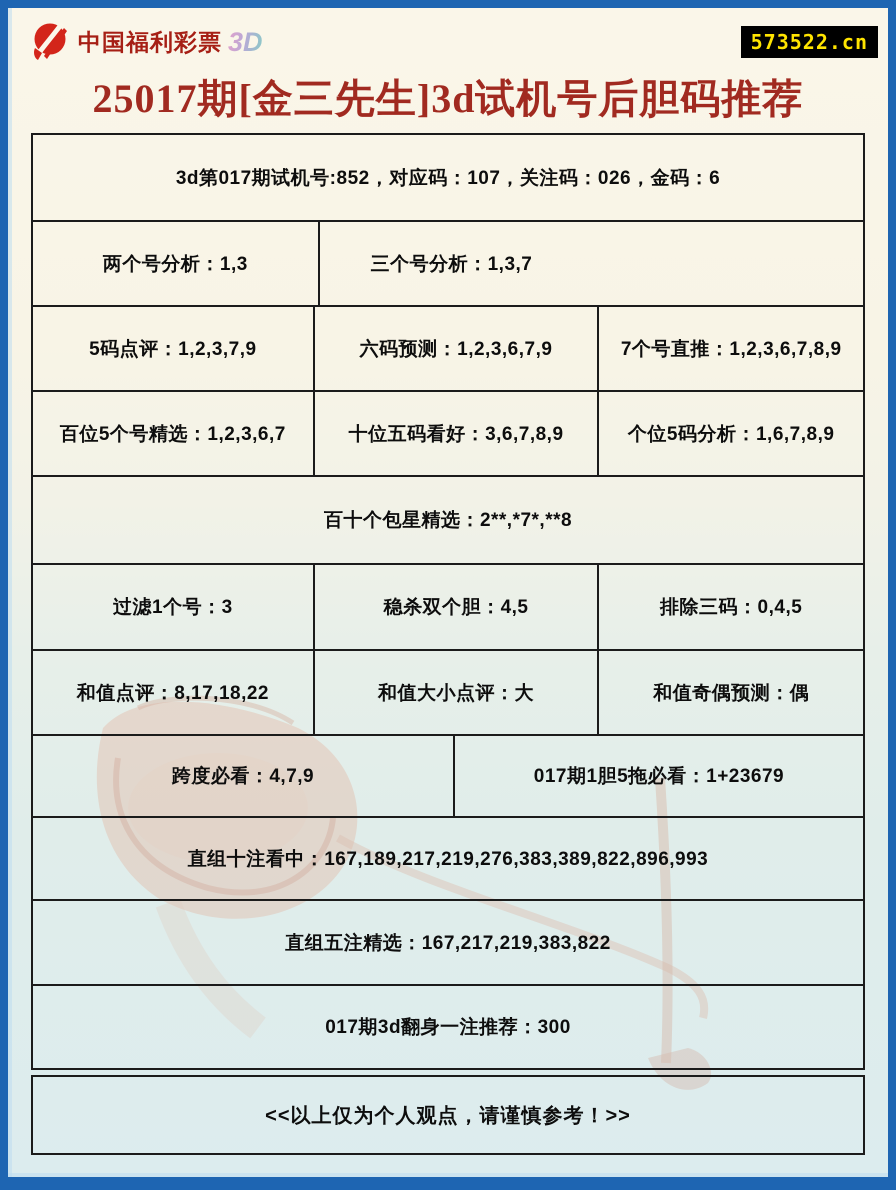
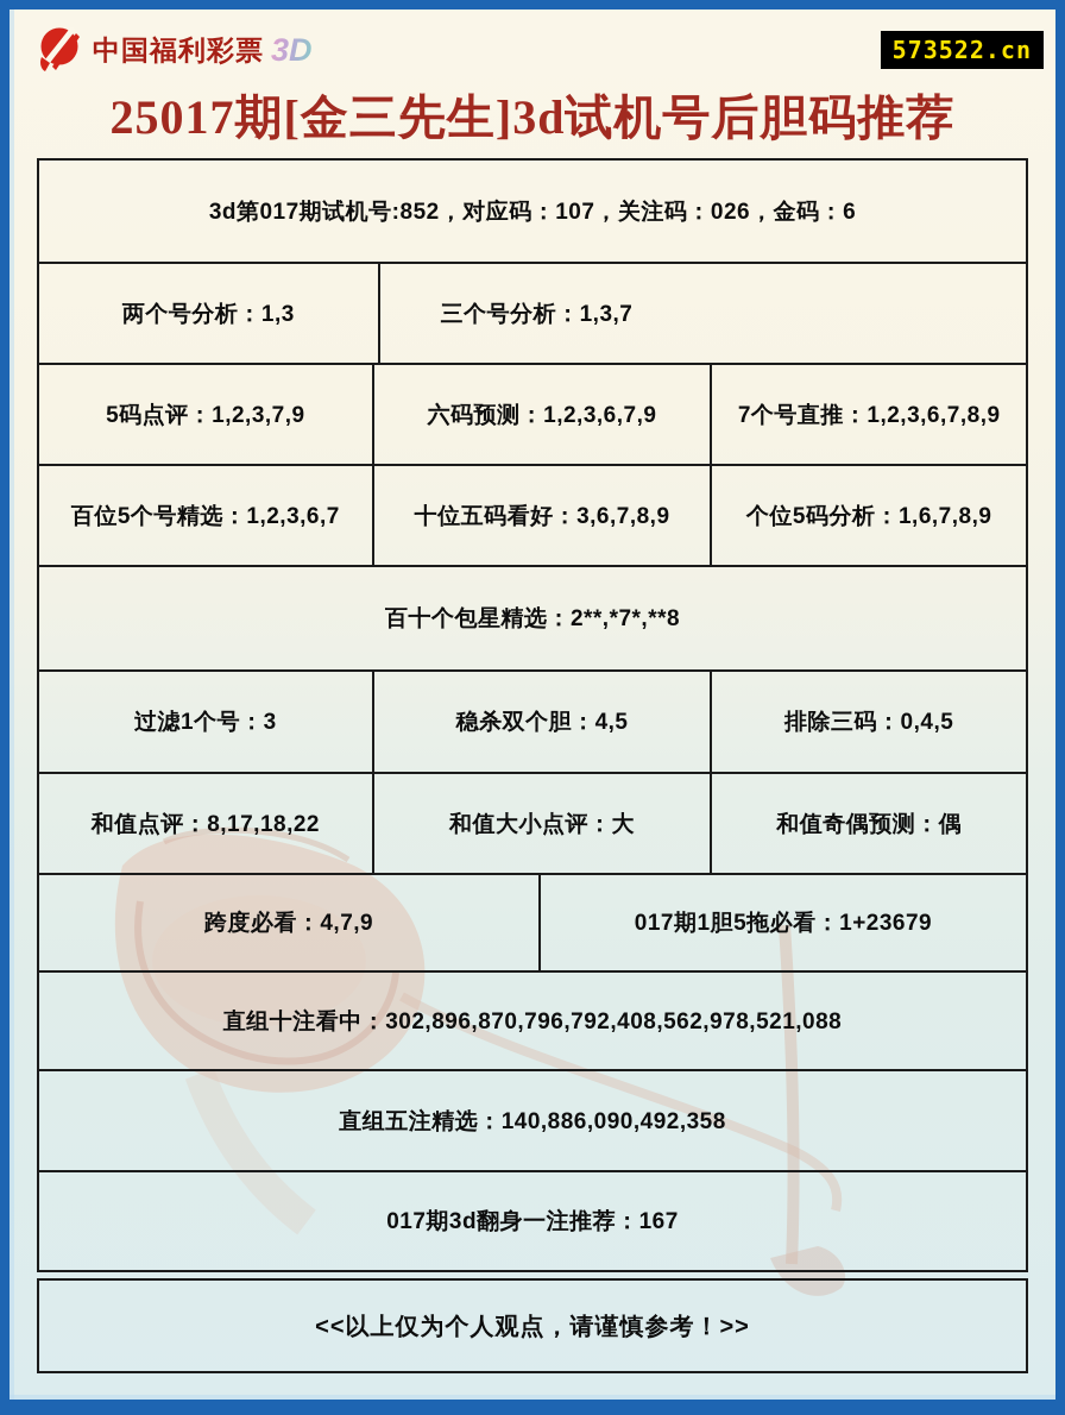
  中国福利彩票
  3D
  573522.cn
  25017期[金三先生]3d试机号后胆码推荐
  3d第017期试机号:852，对应码：107，关注码：026，金码：6
  两个号分析：1,3
  三个号分析：1,3,7
  5码点评：1,2,3,7,9
  六码预测：1,2,3,6,7,9
  7个号直推：1,2,3,6,7,8,9
  百位5个号精选：1,2,3,6,7
  十位五码看好：3,6,7,8,9
  个位5码分析：1,6,7,8,9
  百十个包星精选：2**,*7*,**8
  过滤1个号：3
  稳杀双个胆：4,5
  排除三码：0,4,5
  和值点评：8,17,18,22
  和值大小点评：大
  和值奇偶预测：偶
  跨度必看：4,7,9
  017期1胆5拖必看：1+23679
- 直组十注看中：167,189,217,219,276,383,389,822,896,993
+ 直组十注看中：302,896,870,796,792,408,562,978,521,088
- 直组五注精选：167,217,219,383,822
+ 直组五注精选：140,886,090,492,358
- 017期3d翻身一注推荐：300
+ 017期3d翻身一注推荐：167
  <<以上仅为个人观点，请谨慎参考！>>
